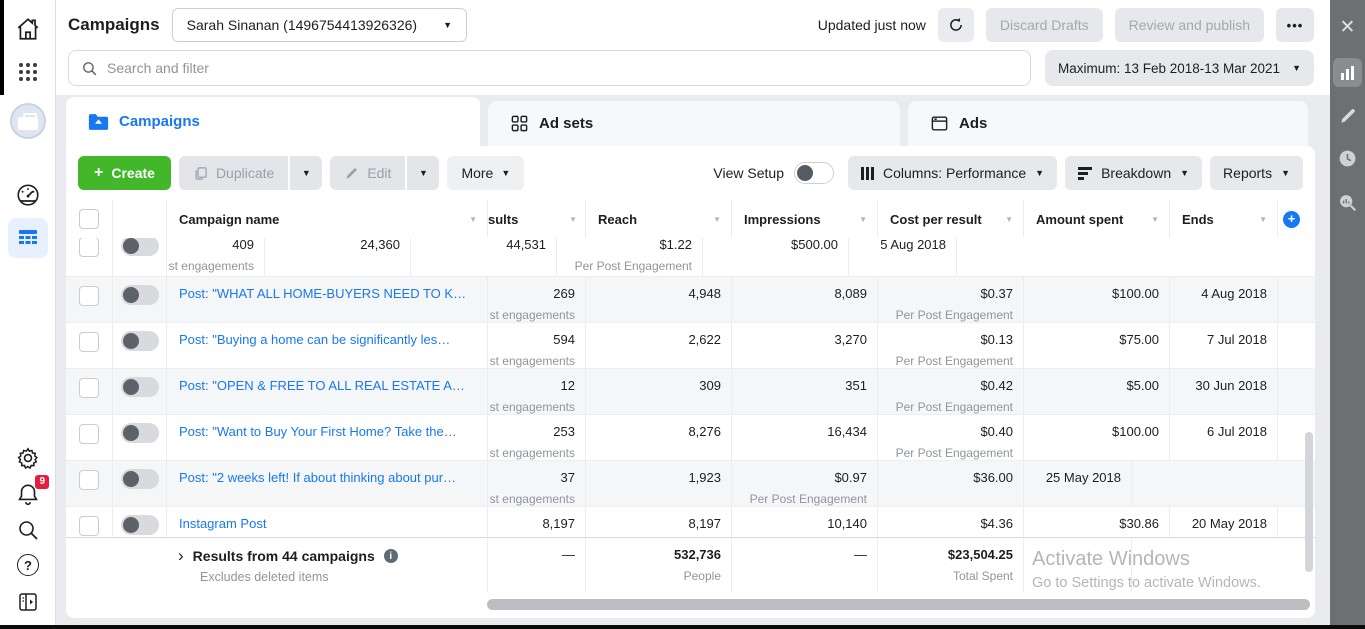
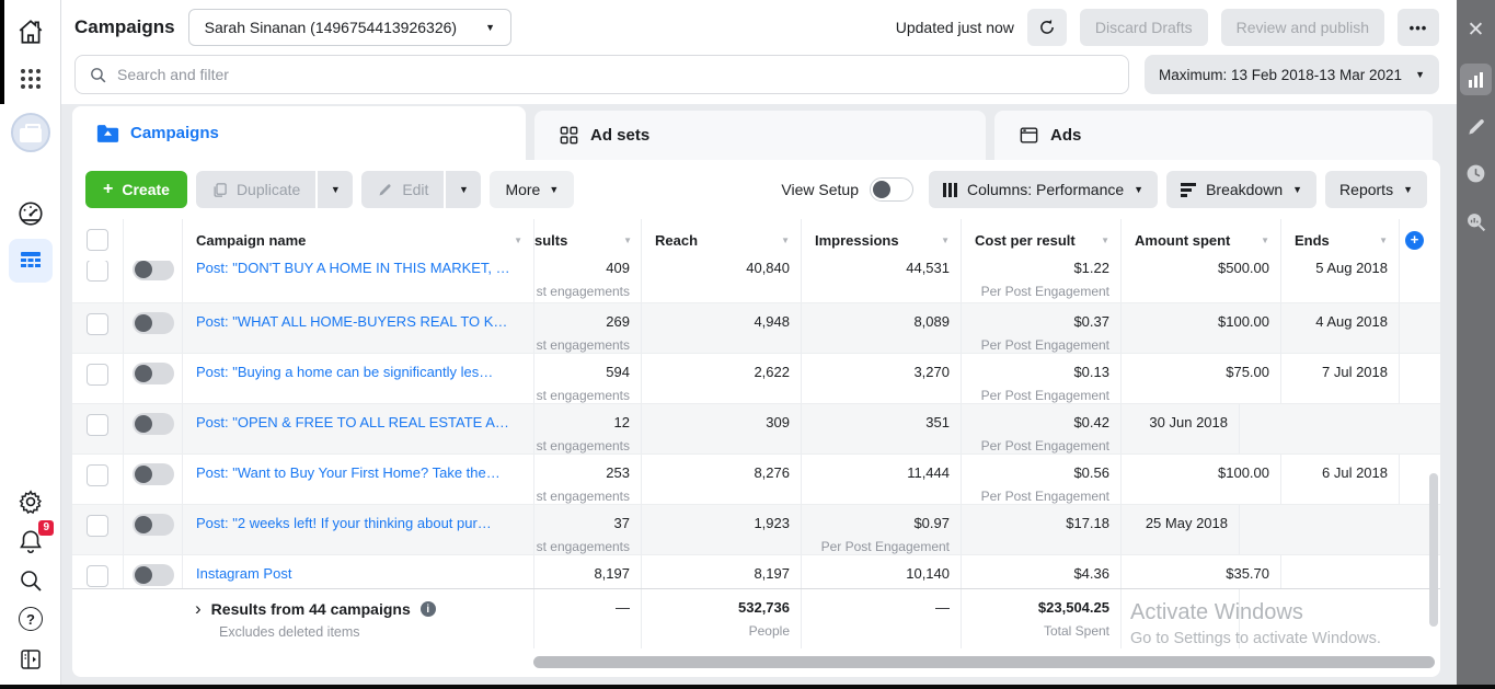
  9
  ?
  ✕
  Campaigns
  Sarah Sinanan (1496754413926326)
  ▼
  Updated just now
  Discard Drafts
  Review and publish
  •••
  Search and filter
  Maximum: 13 Feb 2018-13 Mar 2021
  ▼
  Campaigns
  Ad sets
  Ads
  +
  Create
  Duplicate
  ▼
  Edit
  ▼
  More
  ▼
  View Setup
  Columns: Performance
  ▼
  Breakdown
  ▼
  Reports
  ▼
  Campaign name
  ▼
  sults
  ▼
  Reach
  ▼
  Impressions
  ▼
  Cost per result
  ▼
  Amount spent
  ▼
  Ends
  ▼
  +
+ Post: "DON'T BUY A HOME IN THIS MARKET, …
  409
  st engagements
- 24,360
+ 40,840
  44,531
  $1.22
  Per Post Engagement
  $500.00
  5 Aug 2018
- Post: "WHAT ALL HOME-BUYERS NEED TO K…
+ Post: "WHAT ALL HOME-BUYERS REAL TO K…
  269
  st engagements
  4,948
  8,089
  $0.37
  Per Post Engagement
  $100.00
  4 Aug 2018
  Post: "Buying a home can be significantly les…
  594
  st engagements
  2,622
  3,270
  $0.13
  Per Post Engagement
  $75.00
  7 Jul 2018
  Post: "OPEN & FREE TO ALL REAL ESTATE A…
  12
  st engagements
  309
  351
  $0.42
  Per Post Engagement
- $5.00
  30 Jun 2018
  Post: "Want to Buy Your First Home? Take the…
  253
  st engagements
  8,276
- 16,434
+ 11,444
- $0.40
+ $0.56
  Per Post Engagement
  $100.00
  6 Jul 2018
- Post: "2 weeks left! If about thinking about pur…
+ Post: "2 weeks left! If your thinking about pur…
  37
  st engagements
  1,923
  $0.97
  Per Post Engagement
- $36.00
+ $17.18
  25 May 2018
  Instagram Post
  8,197
  8,197
  10,140
  $4.36
- $30.86
+ $35.70
- 20 May 2018
  ›
  Results from 44 campaigns
  i
  Excludes deleted items
  —
  532,736
  People
  —
  $23,504.25
  Total Spent
  Activate Windows
  Go to Settings to activate Windows.
